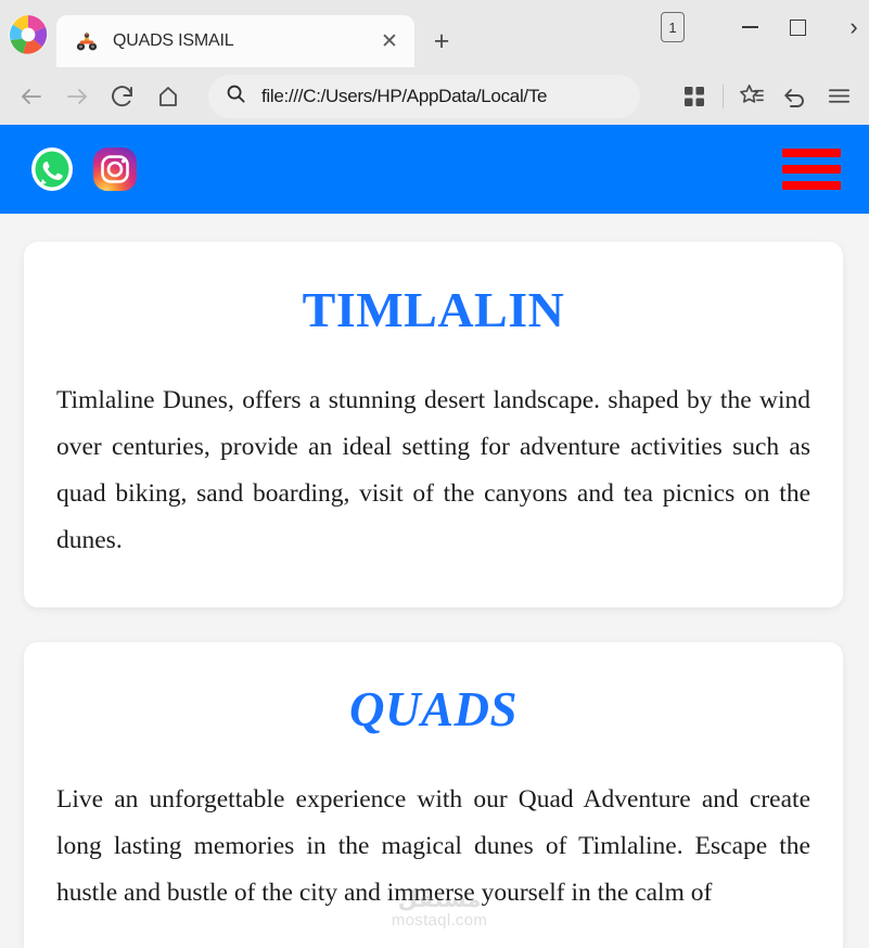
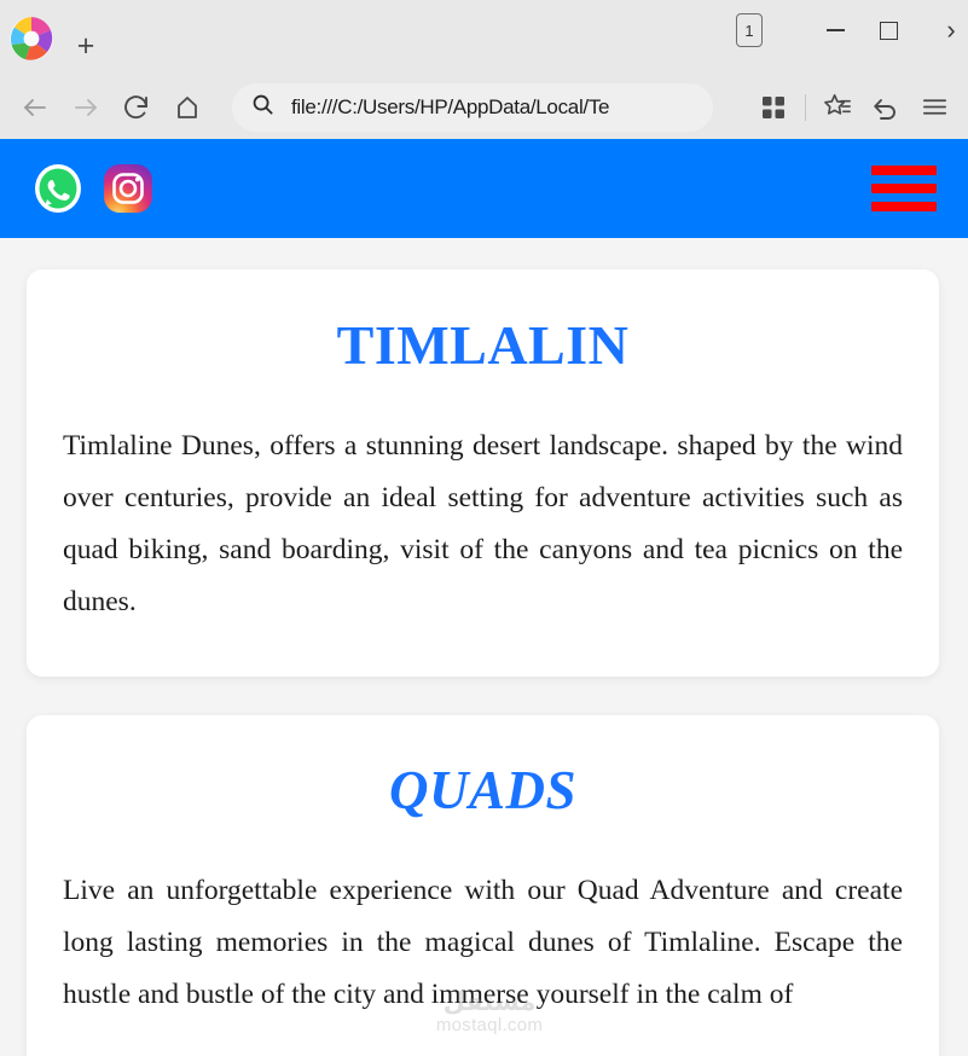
- QUADS ISMAIL
- ✕
  +
  1
  ›
  file:///C:/Users/HP/AppData/Local/Te
  TIMLALIN
  Timlaline Dunes, offers a stunning desert landscape. shaped by the wind over centuries, provide an ideal setting for adventure activities such as quad biking, sand boarding, visit of the canyons and tea picnics on the dunes.
  QUADS
  Live an unforgettable experience with our Quad Adventure and create long lasting memories in the magical dunes of Timlaline. Escape the hustle and bustle of the city and immerse yourself in the calm of
  مستقل
  mostaql.com
